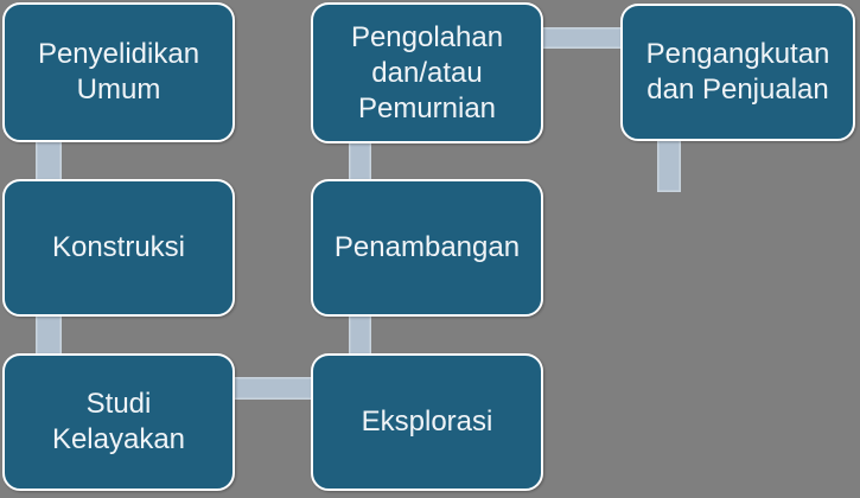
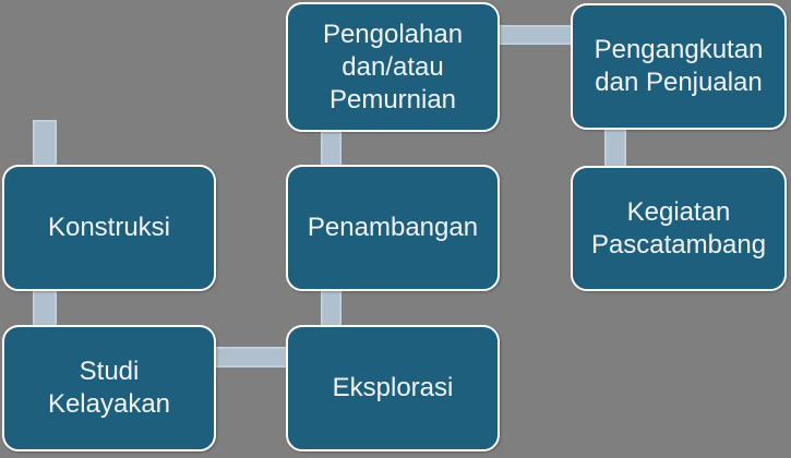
- Penyelidikan
- Umum
  Konstruksi
  Studi
  Kelayakan
  Pengolahan
  dan/atau
  Pemurnian
  Penambangan
  Eksplorasi
  Pengangkutan
  dan Penjualan
+ Kegiatan
+ Pascatambang
